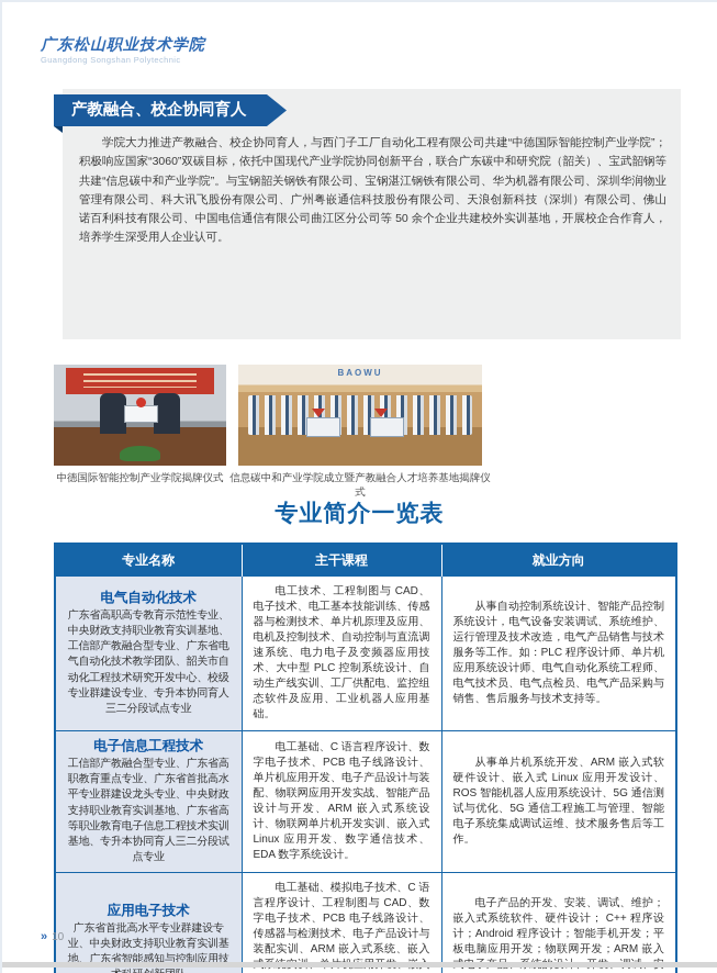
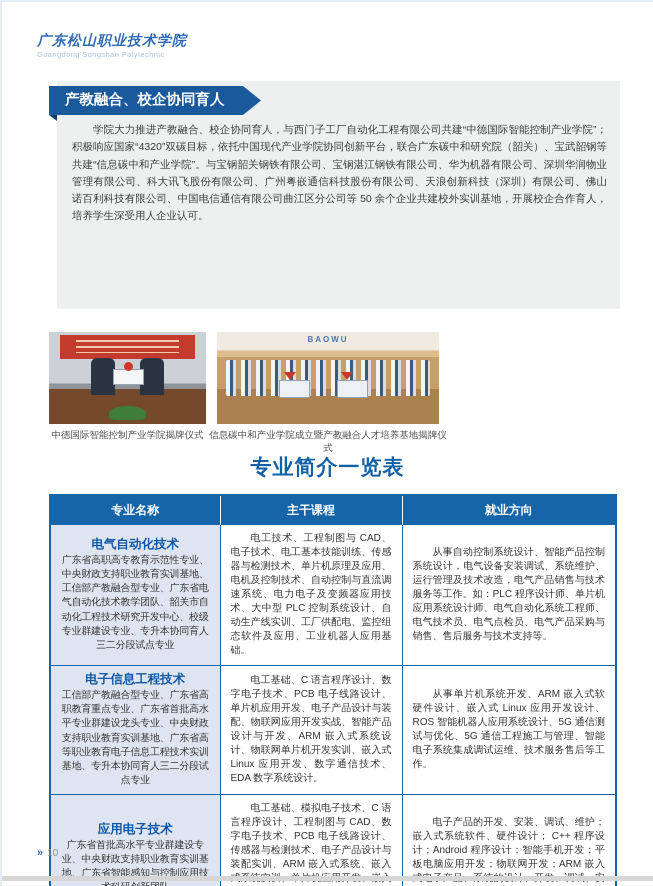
  广东松山职业技术学院
  Guangdong Songshan Polytechnic
  产教融合、校企协同育人
- 学院大力推进产教融合、校企协同育人，与西门子工厂自动化工程有限公司共建“中德国际智能控制产业学院”；积极响应国家“3060”双碳目标，依托中国现代产业学院协同创新平台，联合广东碳中和研究院（韶关）、宝武韶钢等共建“信息碳中和产业学院”。与宝钢韶关钢铁有限公司、宝钢湛江钢铁有限公司、华为机器有限公司、深圳华润物业管理有限公司、科大讯飞股份有限公司、广州粤嵌通信科技股份有限公司、天浪创新科技（深圳）有限公司、佛山诺百利科技有限公司、中国电信通信有限公司曲江区分公司等 50 余个企业共建校外实训基地，开展校企合作育人，培养学生深受用人企业认可。
+ 学院大力推进产教融合、校企协同育人，与西门子工厂自动化工程有限公司共建“中德国际智能控制产业学院”；积极响应国家“4320”双碳目标，依托中国现代产业学院协同创新平台，联合广东碳中和研究院（韶关）、宝武韶钢等共建“信息碳中和产业学院”。与宝钢韶关钢铁有限公司、宝钢湛江钢铁有限公司、华为机器有限公司、深圳华润物业管理有限公司、科大讯飞股份有限公司、广州粤嵌通信科技股份有限公司、天浪创新科技（深圳）有限公司、佛山诺百利科技有限公司、中国电信通信有限公司曲江区分公司等 50 余个企业共建校外实训基地，开展校企合作育人，培养学生深受用人企业认可。
  中德国际智能控制产业学院揭牌仪式
  BAOWU
  信息碳中和产业学院成立暨产教融合人才培养基地揭牌仪式
  专业简介一览表
  专业名称	主干课程	就业方向
  电气自动化技术 广东省高职高专教育示范性专业、中央财政支持职业教育实训基地、工信部产教融合型专业、广东省电气自动化技术教学团队、韶关市自动化工程技术研究开发中心、校级专业群建设专业、专升本协同育人三二分段试点专业	电工技术、工程制图与 CAD、电子技术、电工基本技能训练、传感器与检测技术、单片机原理及应用、电机及控制技术、自动控制与直流调速系统、电力电子及变频器应用技术、大中型 PLC 控制系统设计、自动生产线实训、工厂供配电、监控组态软件及应用、工业机器人应用基础。	从事自动控制系统设计、智能产品控制系统设计，电气设备安装调试、系统维护、运行管理及技术改造，电气产品销售与技术服务等工作。如：PLC 程序设计师、单片机应用系统设计师、电气自动化系统工程师、电气技术员、电气点检员、电气产品采购与销售、售后服务与技术支持等。
  电子信息工程技术 工信部产教融合型专业、广东省高职教育重点专业、广东省首批高水平专业群建设龙头专业、中央财政支持职业教育实训基地、广东省高等职业教育电子信息工程技术实训基地、专升本协同育人三二分段试点专业	电工基础、C 语言程序设计、数字电子技术、PCB 电子线路设计、单片机应用开发、电子产品设计与装配、物联网应用开发实战、智能产品设计与开发、ARM 嵌入式系统设计、物联网单片机开发实训、嵌入式 Linux 应用开发、数字通信技术、EDA 数字系统设计。	从事单片机系统开发、ARM 嵌入式软硬件设计、嵌入式 Linux 应用开发设计、ROS 智能机器人应用系统设计、5G 通信测试与优化、5G 通信工程施工与管理、智能电子系统集成调试运维、技术服务售后等工作。
  » 10
